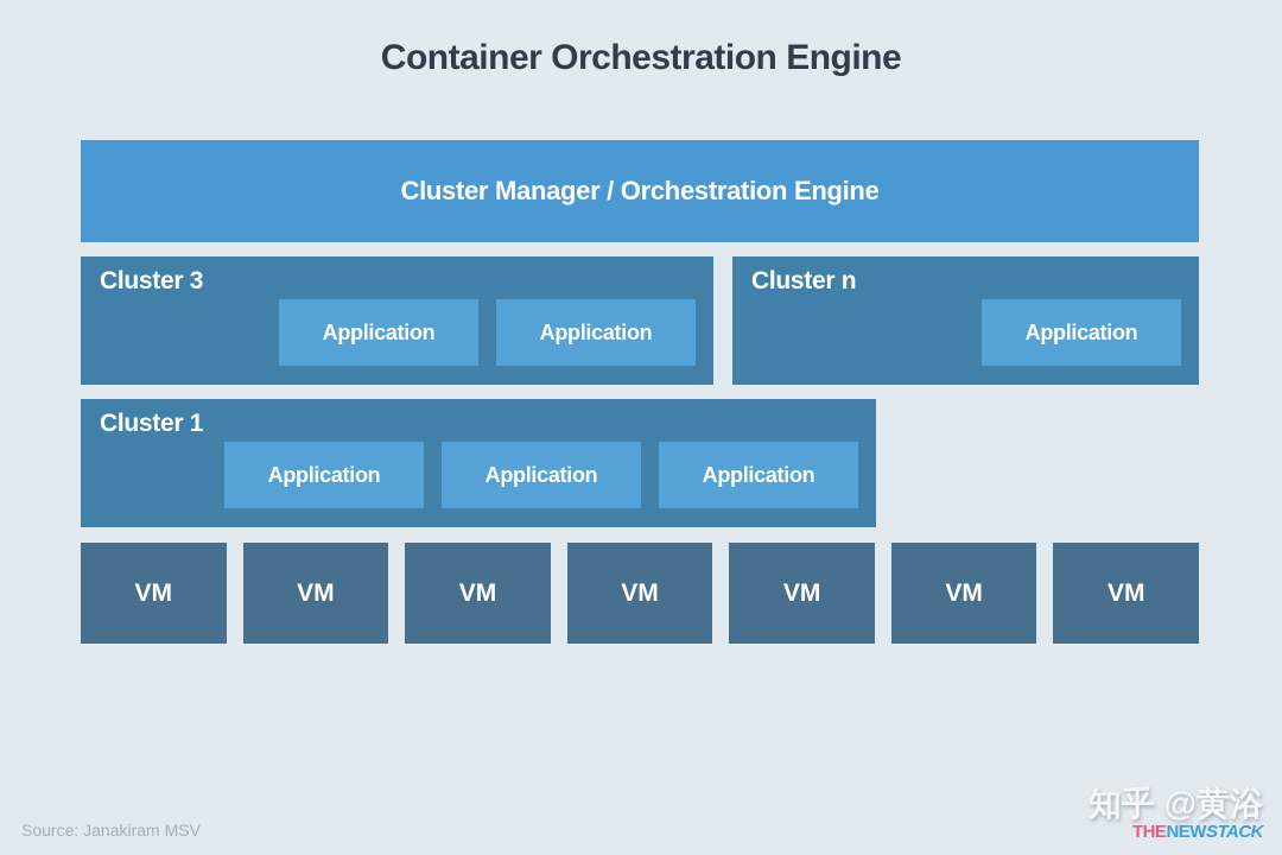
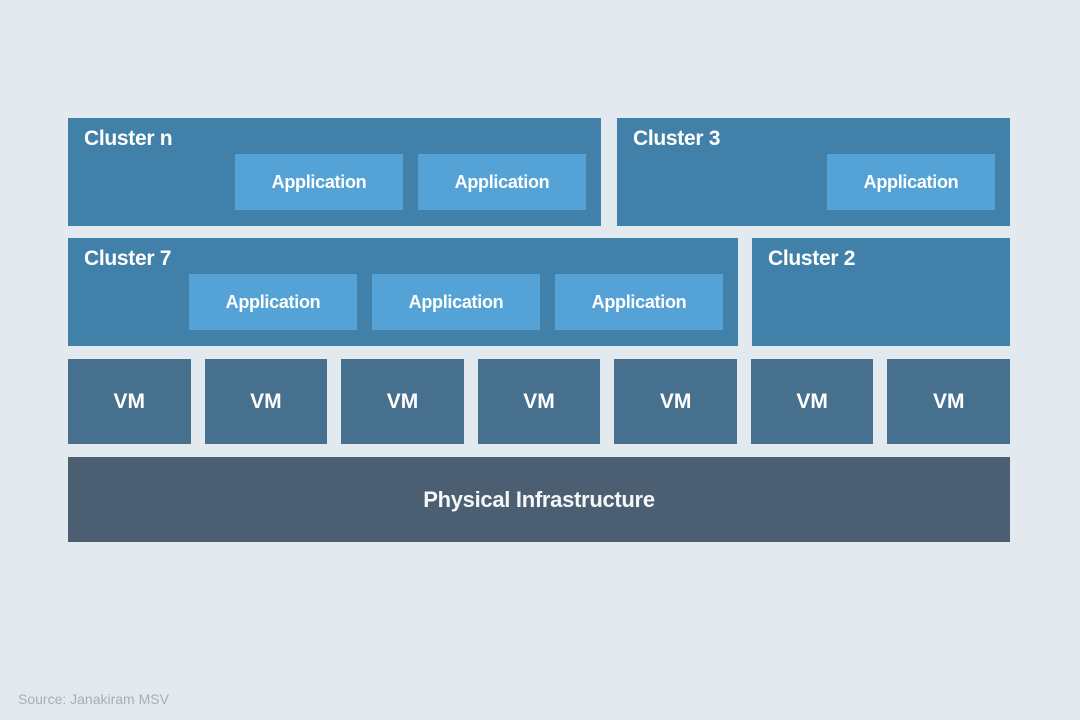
- Container Orchestration Engine
- Cluster Manager / Orchestration Engine
- Cluster 3
+ Cluster n
  Application
  Application
- Cluster n
+ Cluster 3
  Application
- Cluster 1
+ Cluster 7
  Application
  Application
  Application
+ Cluster 2
  VM
  VM
  VM
  VM
  VM
  VM
  VM
+ Physical Infrastructure
  Source: Janakiram MSV
- 知乎 @黄浴
- THENEWSTACK
